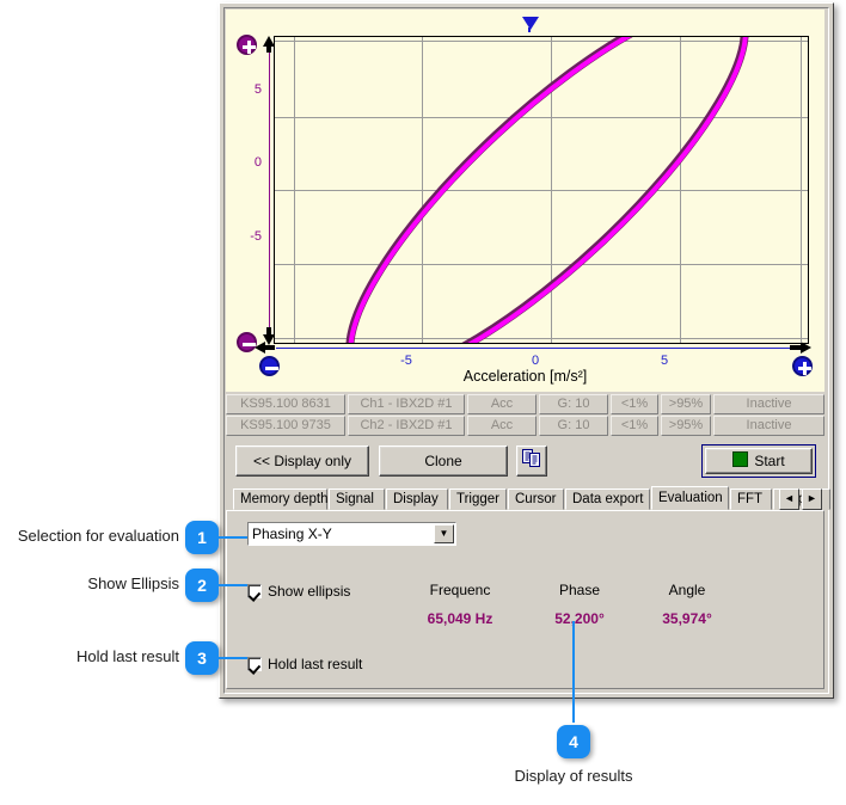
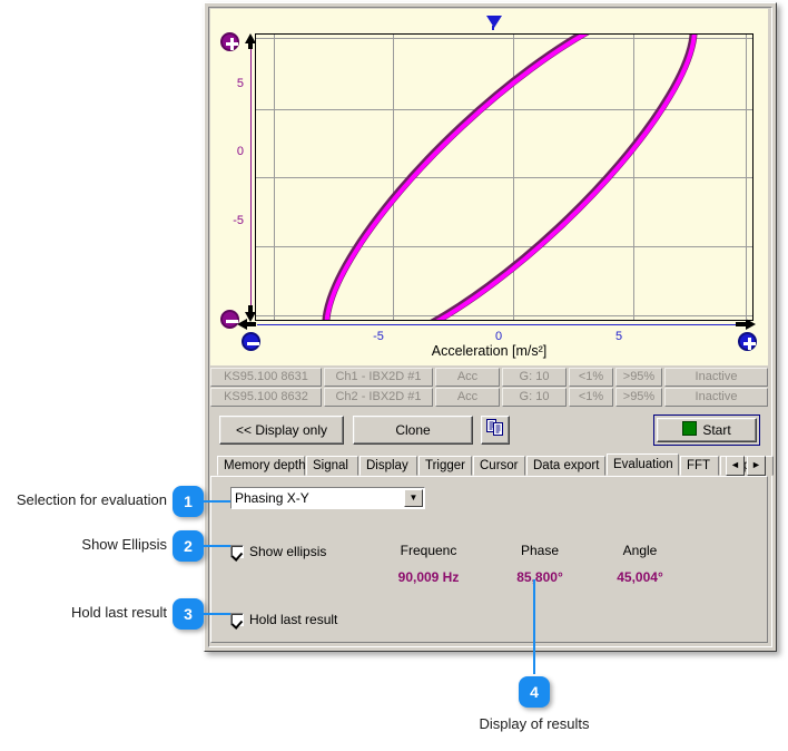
  5
  0
  -5
  -5
  0
  5
  Acceleration [m/s²]
  KS95.100 8631
  Ch1 - IBX2D #1
  Acc
  G: 10
  <1%
  >95%
  Inactive
- KS95.100 9735
+ KS95.100 8632
  Ch2 - IBX2D #1
  Acc
  G: 10
  <1%
  >95%
  Inactive
  << Display only
  Clone
  Start
  Memory depth
  Signal
  Display
  Trigger
  Cursor
  Data export
  Evaluation
  FFT
  ◄
  ►
  Phasing X-Y
  ▼
  Show ellipsis
  Frequenc
  Phase
  Angle
- 65,049 Hz
+ 90,009 Hz
- 52,200°
+ 85,800°
- 35,974°
+ 45,004°
  Hold last result
  Selection for evaluation
  1
  Show Ellipsis
  2
  Hold last result
  3
  4
  Display of results
